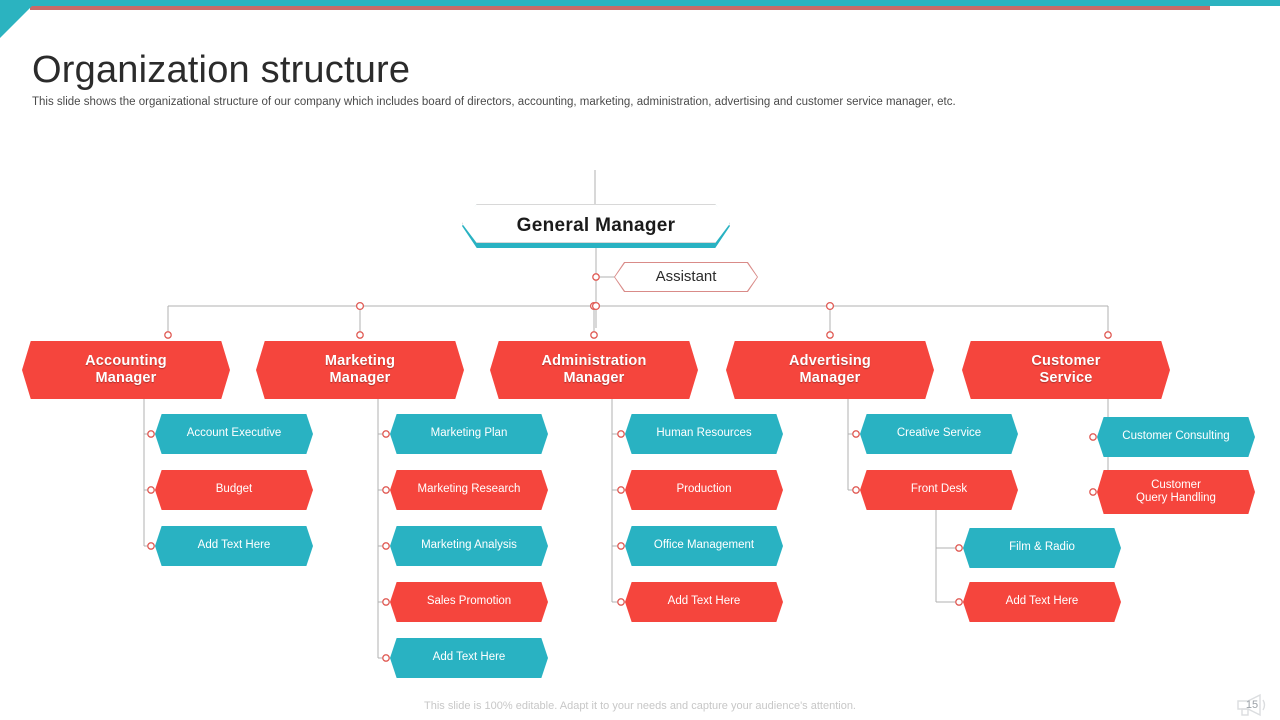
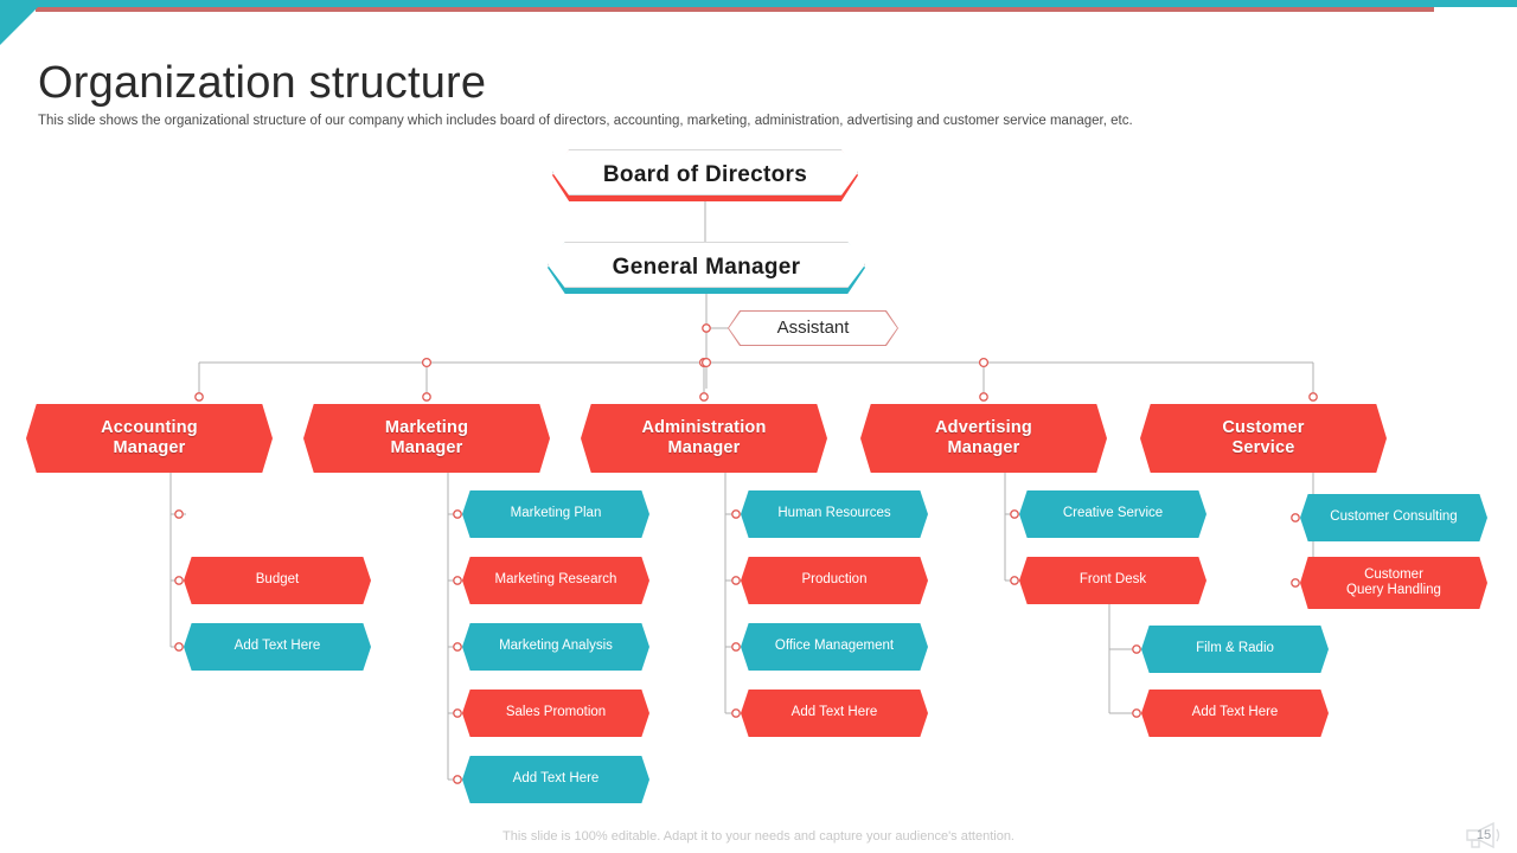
  Organization structure
  This slide shows the organizational structure of our company which includes board of directors, accounting, marketing, administration, advertising and customer service manager, etc.
+ Board of Directors
  General Manager
  Assistant
  Accounting
  Manager
  Marketing
  Manager
  Administration
  Manager
  Advertising
  Manager
  Customer
  Service
- Account Executive
  Budget
  Add Text Here
  Marketing Plan
  Marketing Research
  Marketing Analysis
  Sales Promotion
  Add Text Here
  Human Resources
  Production
  Office Management
  Add Text Here
  Creative Service
  Front Desk
  Film & Radio
  Add Text Here
  Customer Consulting
  Customer
  Query Handling
  This slide is 100% editable. Adapt it to your needs and capture your audience's attention.
  15
